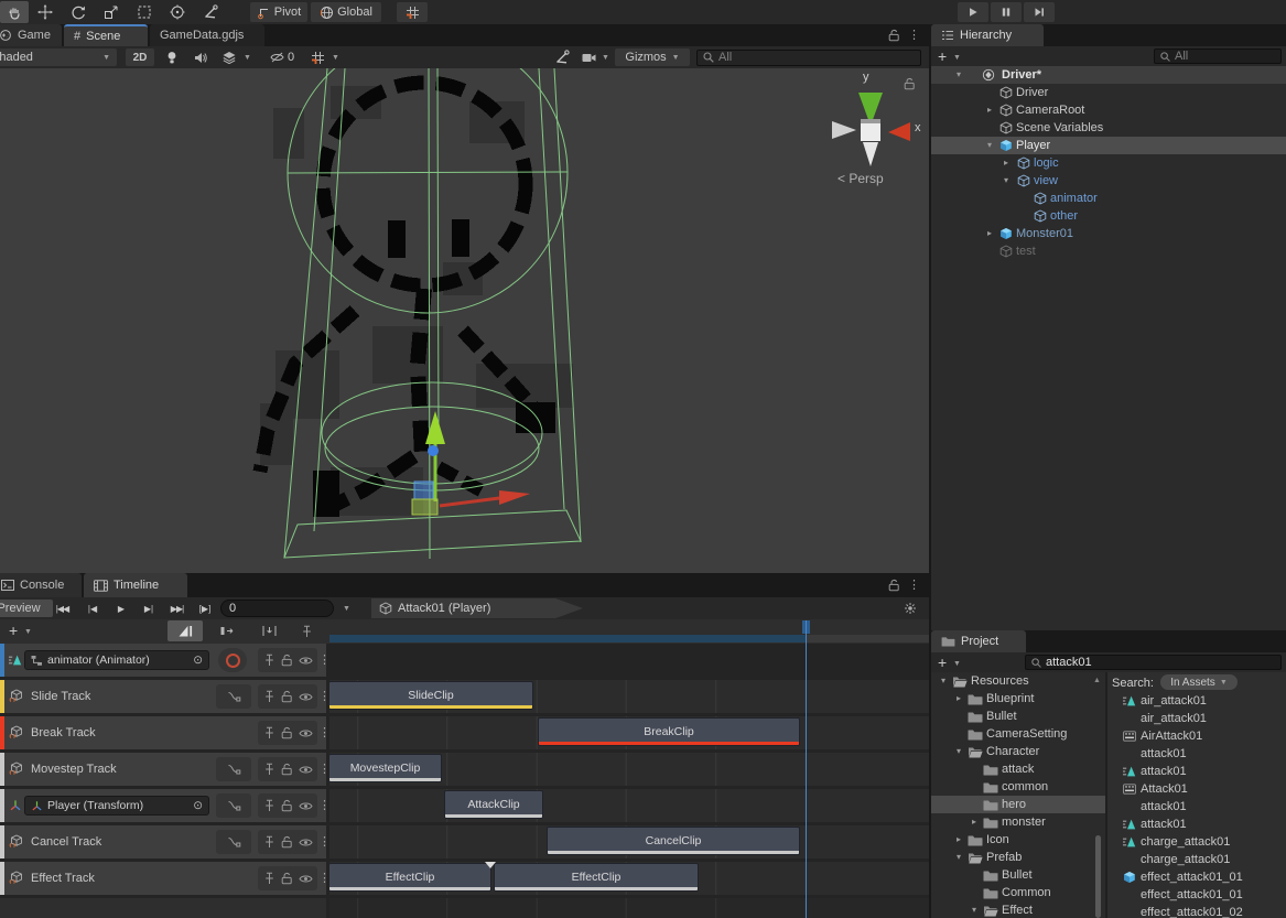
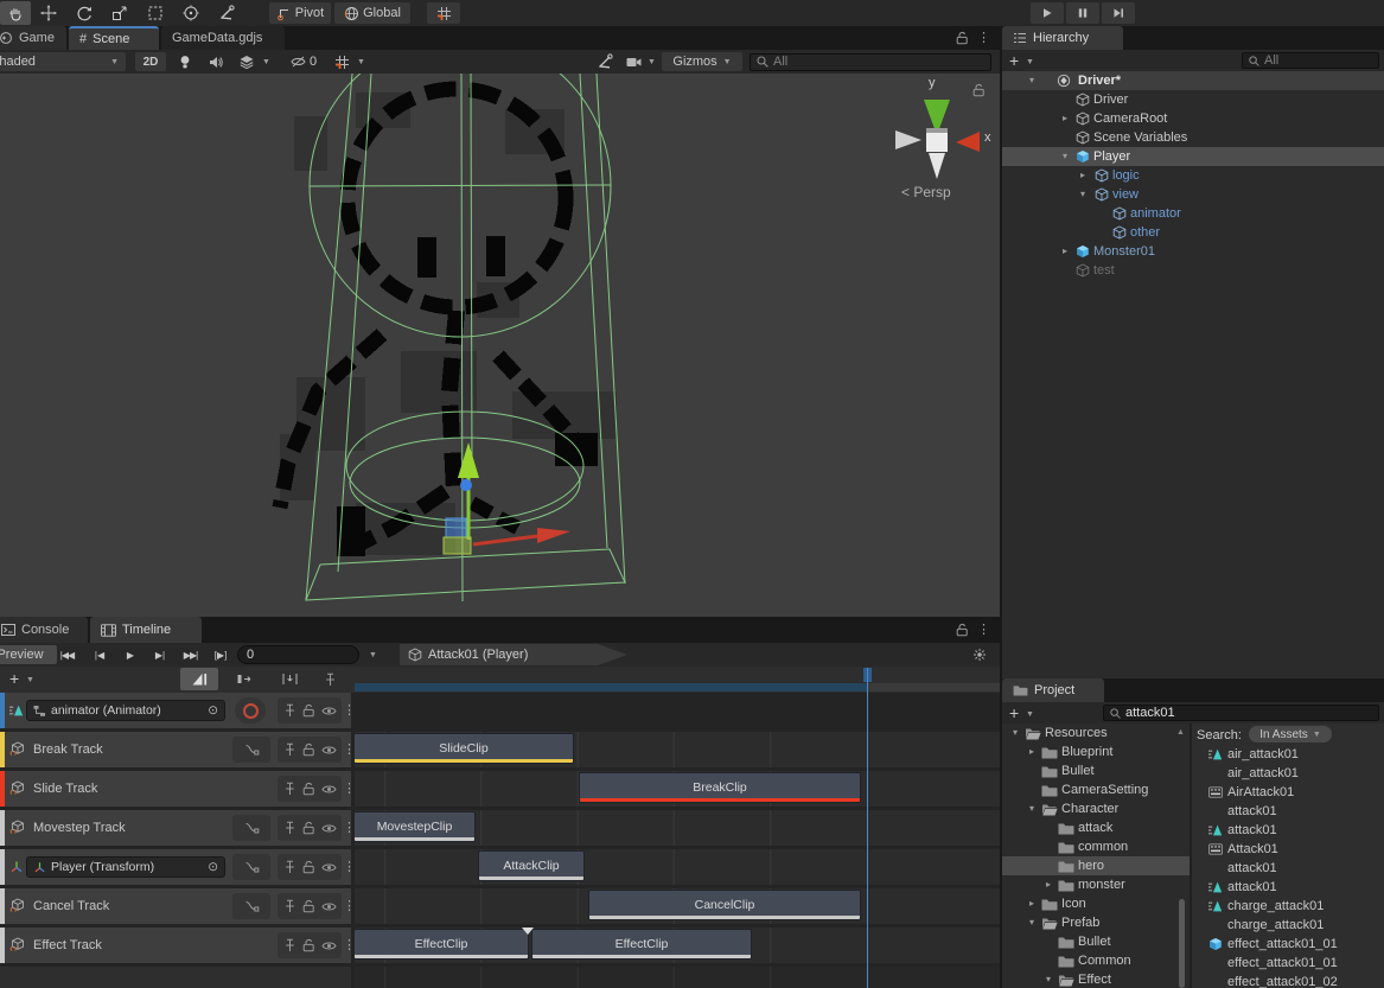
  Pivot
  Global
  Game
  #
  Scene
  GameData.gdjs
  ⋮
  haded
  2D
  0
  Gizmos
  All
  y
  x
  < Persp
  Console
  Timeline
  ⋮
  Preview
  |◀◀
  |◀
  ▶
  ▶|
  ▶▶|
  [▶]
  0
  Attack01 (Player)
  +
  animator (Animator)
  ⊙
  ⋮
- Slide Track
+ Break Track
  ⋮
  SlideClip
- Break Track
+ Slide Track
  ⋮
  BreakClip
  Movestep Track
  ⋮
  MovestepClip
  Player (Transform)
  ⊙
  ⋮
  AttackClip
  Cancel Track
  ⋮
  CancelClip
  Effect Track
  ⋮
  EffectClip
  EffectClip
  Hierarchy
  +
  All
  ▾
  Driver*
  Driver
  ▸
  CameraRoot
  Scene Variables
  ▾
  Player
  ▸
  logic
  ▾
  view
  animator
  other
  ▸
  Monster01
  test
  Project
  +
  attack01
  ▾
  Resources
  ▸
  Blueprint
  Bullet
  CameraSetting
  ▾
  Character
  attack
  common
  hero
  ▸
  monster
  ▸
  Icon
  ▾
  Prefab
  Bullet
  Common
  ▾
  Effect
  Search:
  In Assets
  air_attack01
  air_attack01
  AirAttack01
  attack01
  attack01
  Attack01
  attack01
  attack01
  charge_attack01
  charge_attack01
  effect_attack01_01
  effect_attack01_01
  effect_attack01_02
